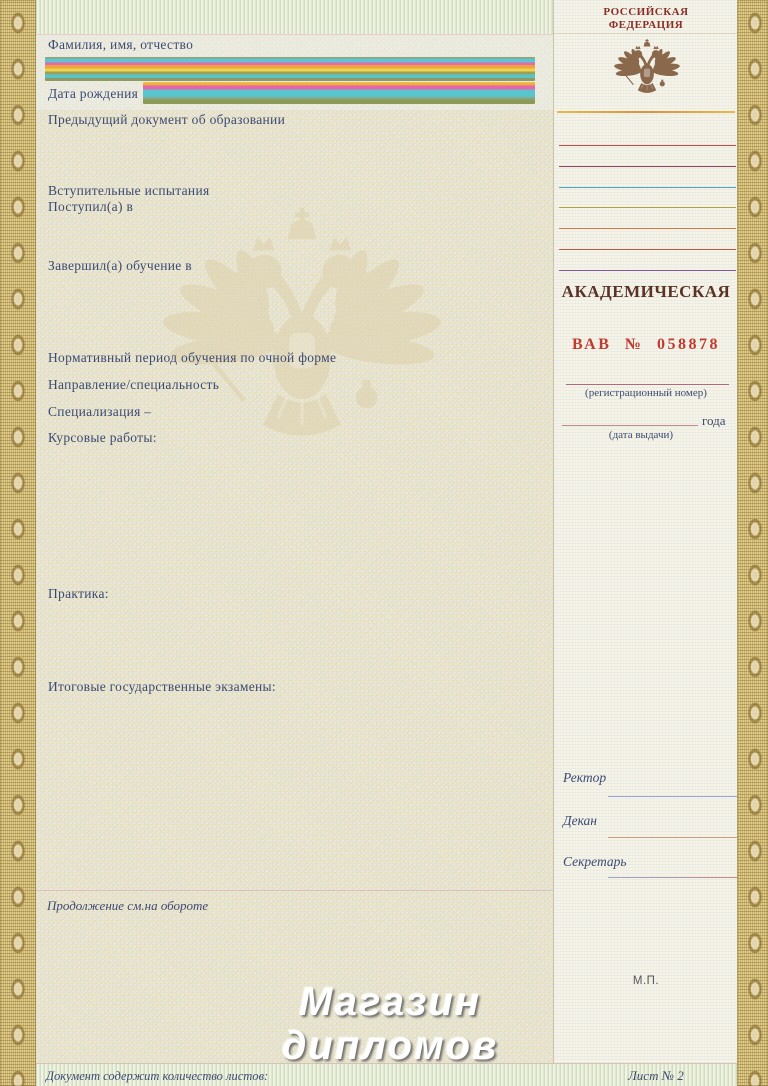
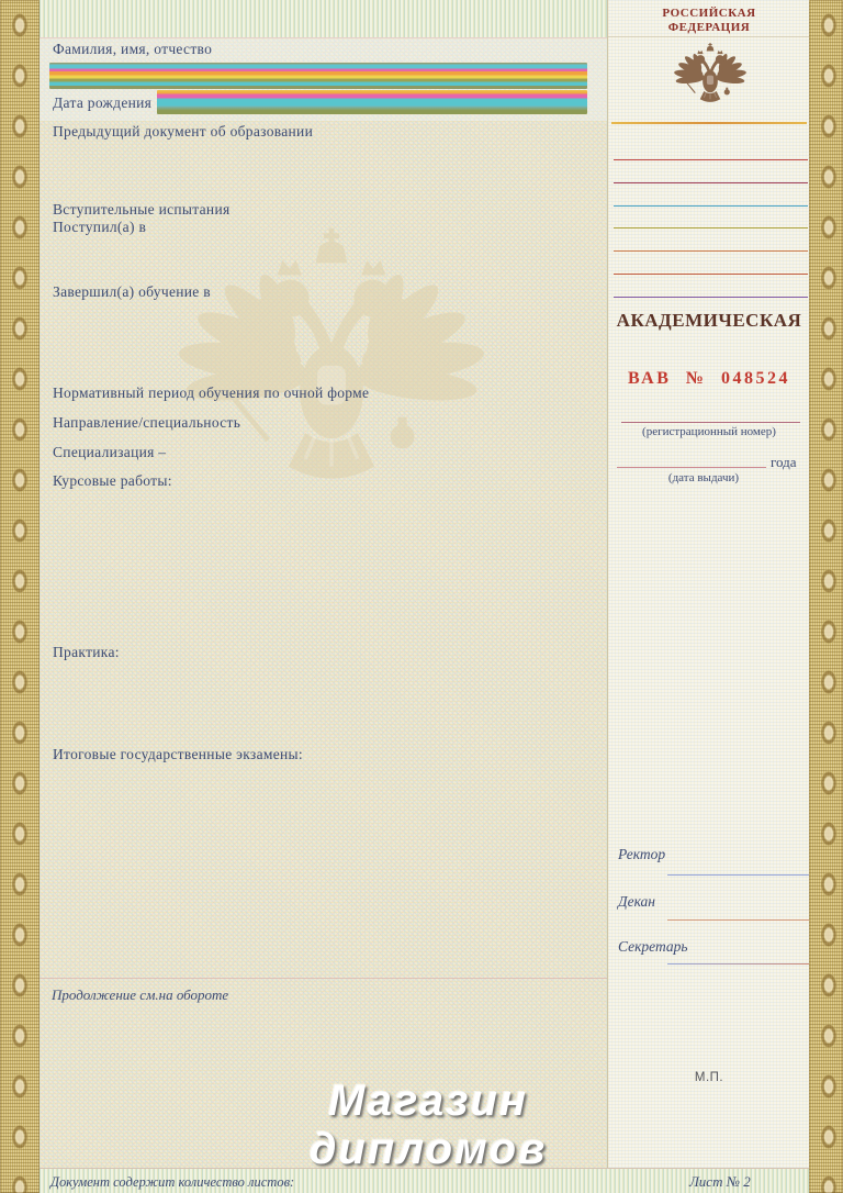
  Фамилия, имя, отчество
  Дата рождения
  Предыдущий документ об образовании
  Вступительные испытания
  Поступил(а) в
  Завершил(а) обучение в
  Нормативный период обучения по очной форме
  Направление/специальность
  Специализация –
  Курсовые работы:
  Практика:
  Итоговые государственные экзамены:
  Продолжение см.на обороте
  РОССИЙСКАЯ
  ФЕДЕРАЦИЯ
  АКАДЕМИЧЕСКАЯ
- ВАВ № 058878
+ ВАВ № 048524
  (регистрационный номер)
  года
  (дата выдачи)
  Ректор
  Декан
  Секретарь
  М.П.
  Документ содержит количество листов:
  Лист № 2
  Магазин
  дипломов
